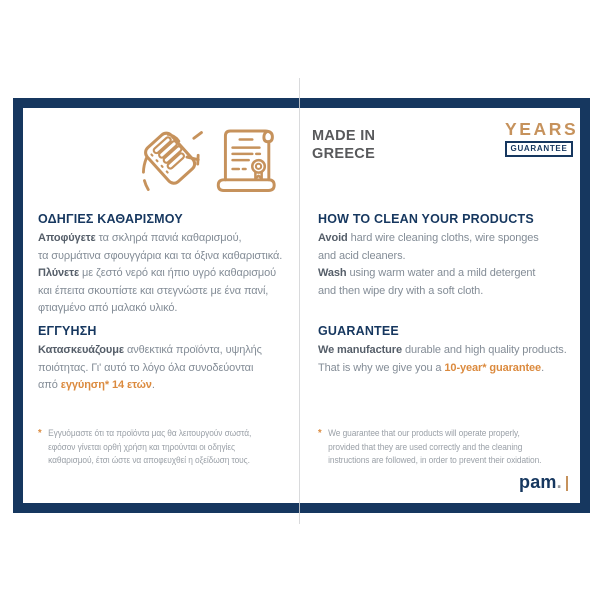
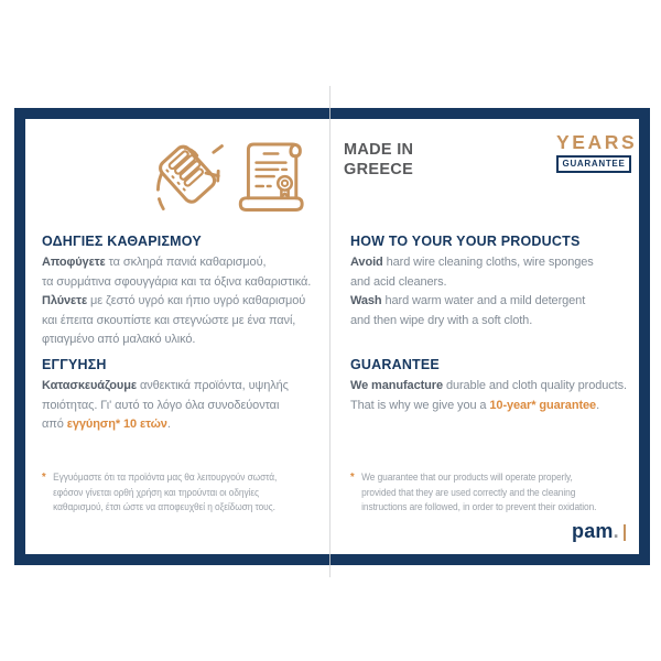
  MADE IN
  GREECE
  YEARS
  GUARANTEE
  ΟΔΗΓΙΕΣ ΚΑΘΑΡΙΣΜΟΥ
- Αποφύγετε τα σκληρά πανιά καθαρισμού, τα συρμάτινα σφουγγάρια και τα όξινα καθαριστικά. Πλύνετε με ζεστό νερό και ήπιο υγρό καθαρισμού και έπειτα σκουπίστε και στεγνώστε με ένα πανί, φτιαγμένο από μαλακό υλικό.
+ Αποφύγετε τα σκληρά πανιά καθαρισμού, τα συρμάτινα σφουγγάρια και τα όξινα καθαριστικά. Πλύνετε με ζεστό υγρό και ήπιο υγρό καθαρισμού και έπειτα σκουπίστε και στεγνώστε με ένα πανί, φτιαγμένο από μαλακό υλικό.
  ΕΓΓΥΗΣΗ
- Κατασκευάζουμε ανθεκτικά προϊόντα, υψηλής ποιότητας. Γι' αυτό το λόγο όλα συνοδεύονται από εγγύηση* 14 ετών.
+ Κατασκευάζουμε ανθεκτικά προϊόντα, υψηλής ποιότητας. Γι' αυτό το λόγο όλα συνοδεύονται από εγγύηση* 10 ετών.
  *
  Εγγυόμαστε ότι τα προϊόντα μας θα λειτουργούν σωστά,
  εφόσον γίνεται ορθή χρήση και τηρούνται οι οδηγίες
  καθαρισμού, έτσι ώστε να αποφευχθεί η οξείδωση τους.
- HOW TO CLEAN YOUR PRODUCTS
+ HOW TO YOUR YOUR PRODUCTS
- Avoid hard wire cleaning cloths, wire sponges and acid cleaners. Wash using warm water and a mild detergent and then wipe dry with a soft cloth.
+ Avoid hard wire cleaning cloths, wire sponges and acid cleaners. Wash hard warm water and a mild detergent and then wipe dry with a soft cloth.
  GUARANTEE
- We manufacture durable and high quality products. That is why we give you a 10-year* guarantee.
+ We manufacture durable and cloth quality products. That is why we give you a 10-year* guarantee.
  *
  We guarantee that our products will operate properly,
  provided that they are used correctly and the cleaning
  instructions are followed, in order to prevent their oxidation.
  pam
  .
